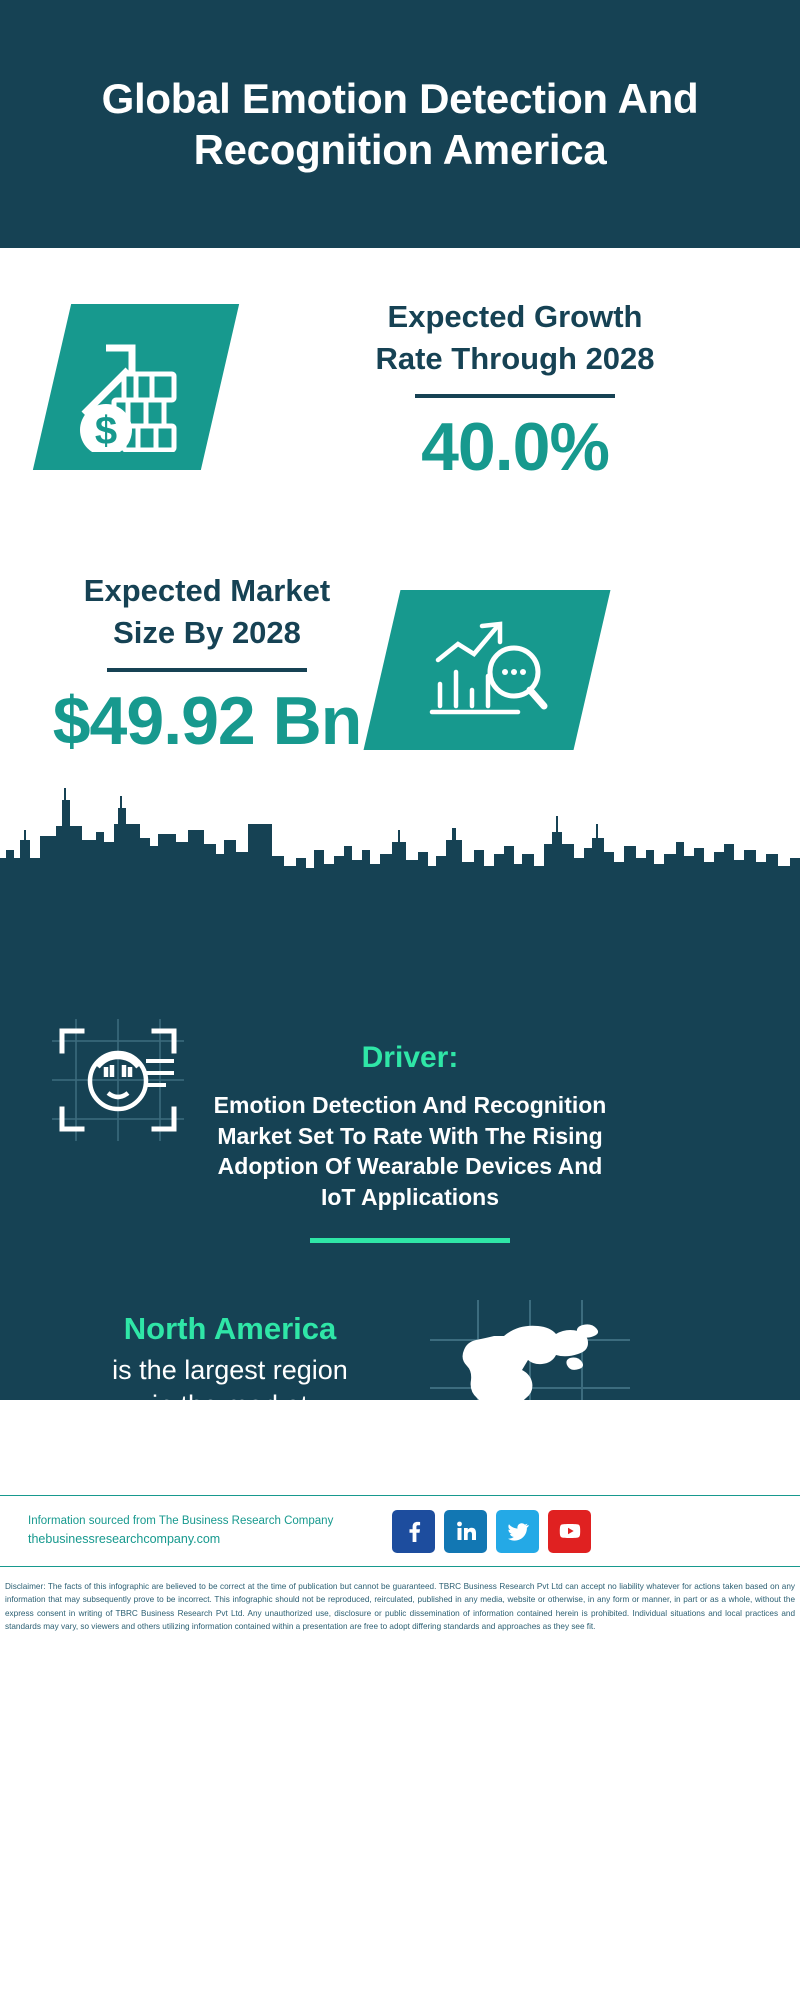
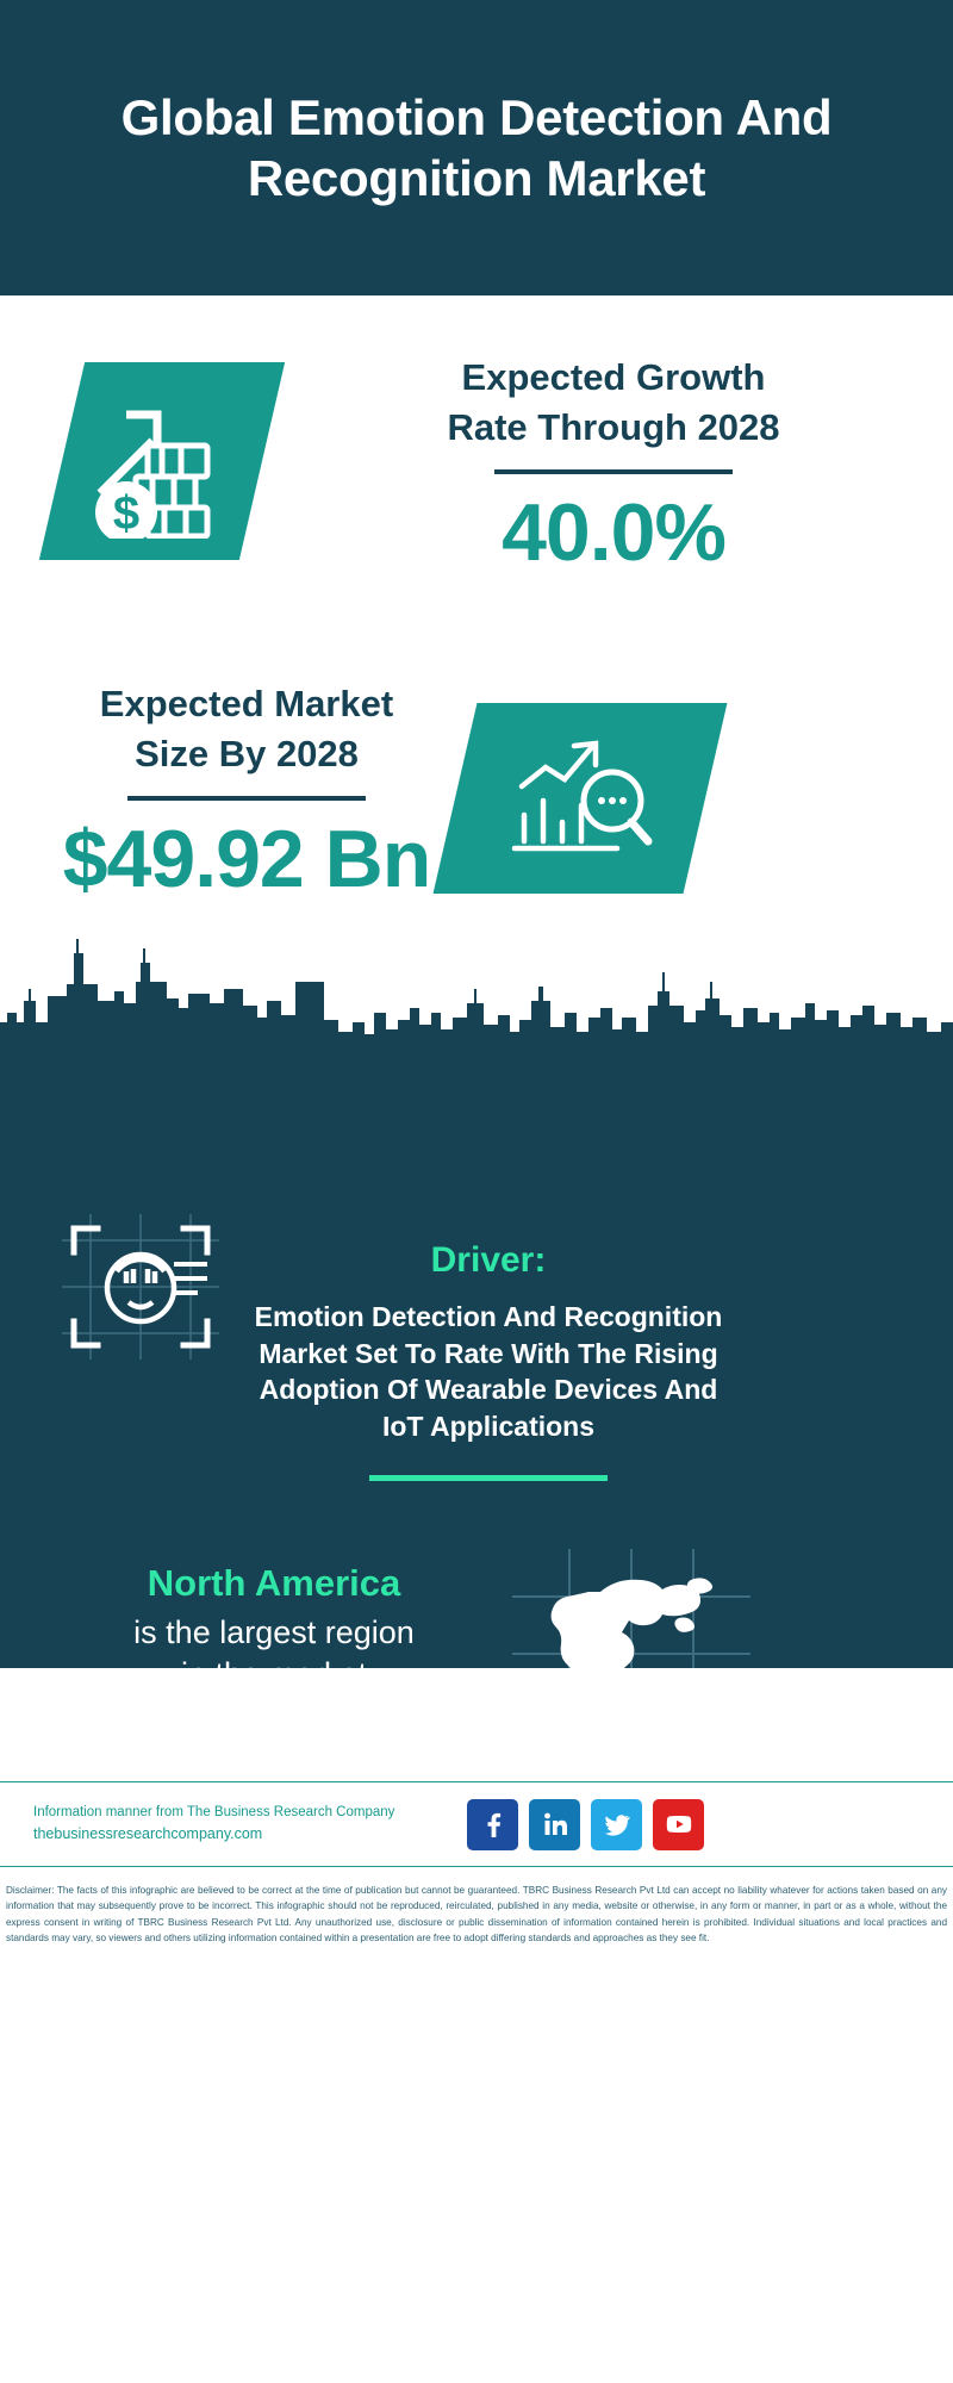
- Global Emotion Detection And Recognition America
+ Global Emotion Detection And Recognition Market
  Expected Growth
  Rate Through 2028
  40.0%
  Expected Market
  Size By 2028
  $49.92 Bn
  Driver:
  Emotion Detection And Recognition Market Set To Rate With The Rising Adoption Of Wearable Devices And IoT Applications
  North America
  is the largest region
- Information sourced from The Business Research Company
+ Information manner from The Business Research Company
  thebusinessresearchcompany.com
  Disclaimer: The facts of this infographic are believed to be correct at the time of publication but cannot be guaranteed. TBRC Business Research Pvt Ltd can accept no liability whatever for actions taken based on any information that may subsequently prove to be incorrect. This infographic should not be reproduced, reirculated, published in any media, website or otherwise, in any form or manner, in part or as a whole, without the express consent in writing of TBRC Business Research Pvt Ltd. Any unauthorized use, disclosure or public dissemination of information contained herein is prohibited. Individual situations and local practices and standards may vary, so viewers and others utilizing information contained within a presentation are free to adopt differing standards and approaches as they see fit.
